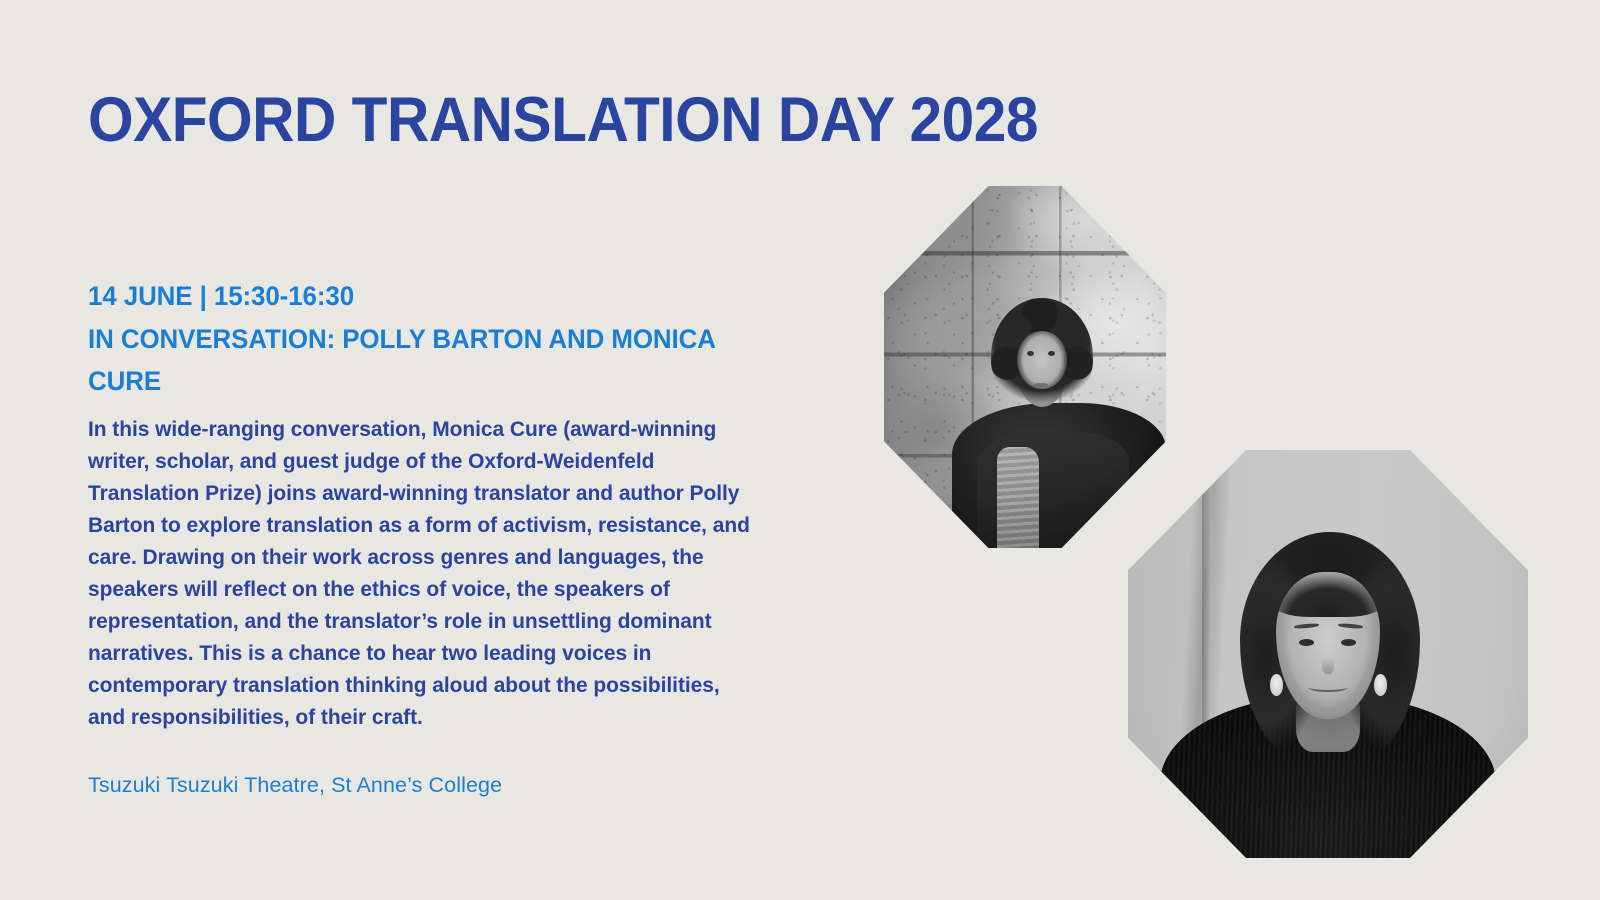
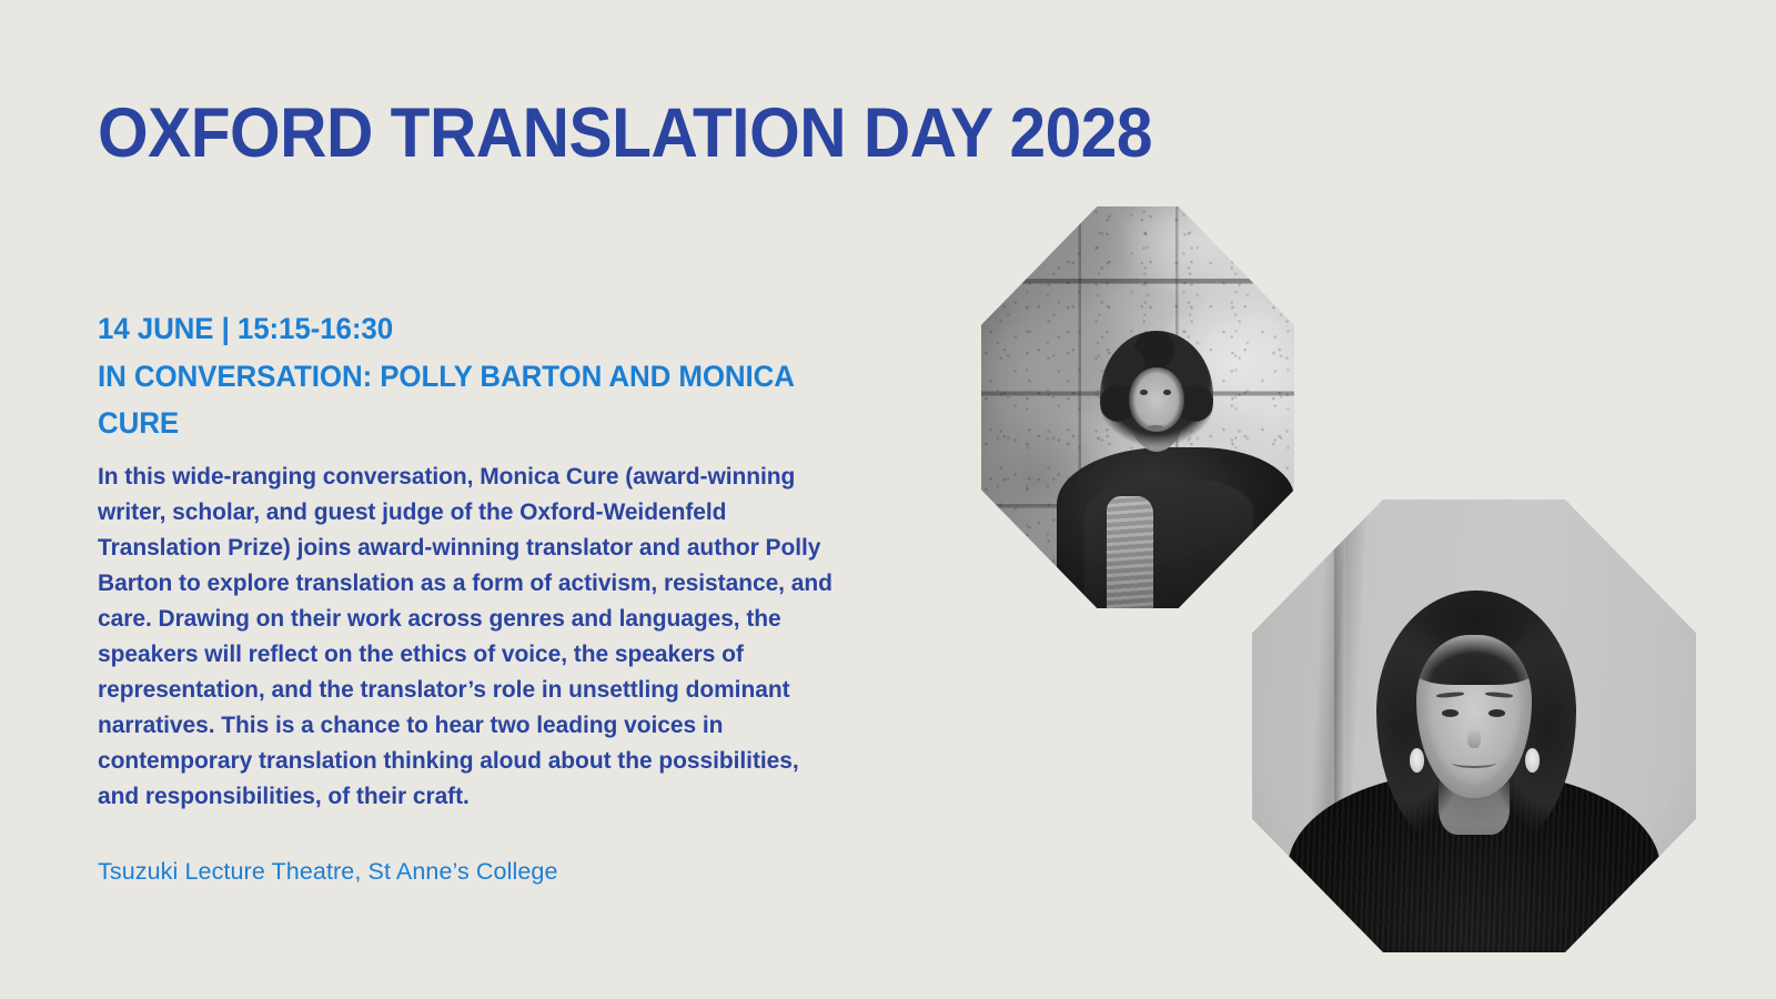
  OXFORD TRANSLATION DAY 2028
- 14 JUNE | 15:30-16:30
+ 14 JUNE | 15:15-16:30
  IN CONVERSATION: POLLY BARTON AND MONICA CURE
  In this wide-ranging conversation, Monica Cure (award-winning writer, scholar, and guest judge of the Oxford-Weidenfeld Translation Prize) joins award-winning translator and author Polly Barton to explore translation as a form of activism, resistance, and care. Drawing on their work across genres and languages, the speakers will reflect on the ethics of voice, the speakers of representation, and the translator’s role in unsettling dominant narratives. This is a chance to hear two leading voices in contemporary translation thinking aloud about the possibilities, and responsibilities, of their craft.
- Tsuzuki Tsuzuki Theatre, St Anne’s College
+ Tsuzuki Lecture Theatre, St Anne’s College
